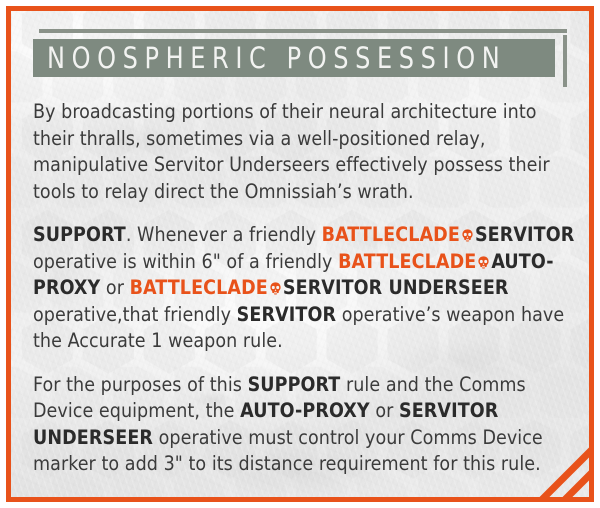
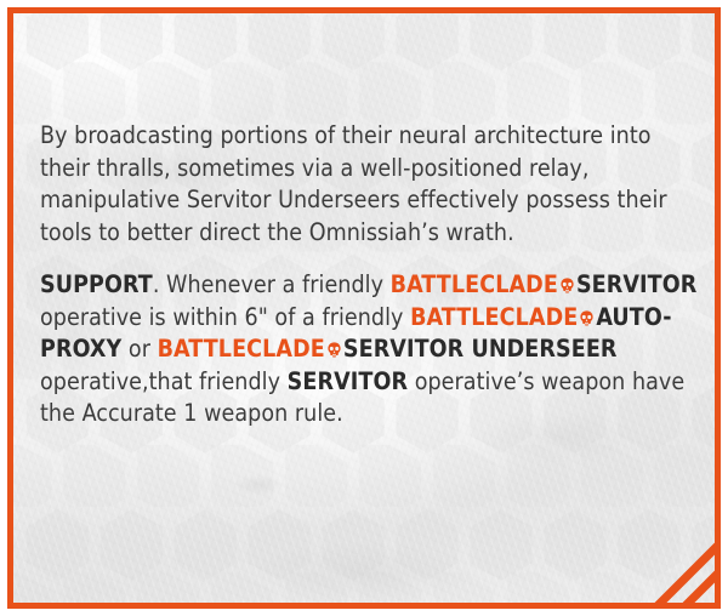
- NOOSPHERIC POSSESSION
- By broadcasting portions of their neural architecture into their thralls, sometimes via a well-positioned relay, manipulative Servitor Underseers effectively possess their tools to relay direct the Omnissiah’s wrath.
+ By broadcasting portions of their neural architecture into their thralls, sometimes via a well-positioned relay, manipulative Servitor Underseers effectively possess their tools to better direct the Omnissiah’s wrath.
  SUPPORT. Whenever a friendly BATTLECLADE SERVITOR operative is within 6" of a friendly BATTLECLADE AUTO-PROXY or BATTLECLADE SERVITOR UNDERSEER operative,that friendly SERVITOR operative’s weapon have the Accurate 1 weapon rule.
- For the purposes of this SUPPORT rule and the Comms Device equipment, the AUTO-PROXY or SERVITOR UNDERSEER operative must control your Comms Device marker to add 3" to its distance requirement for this rule.
